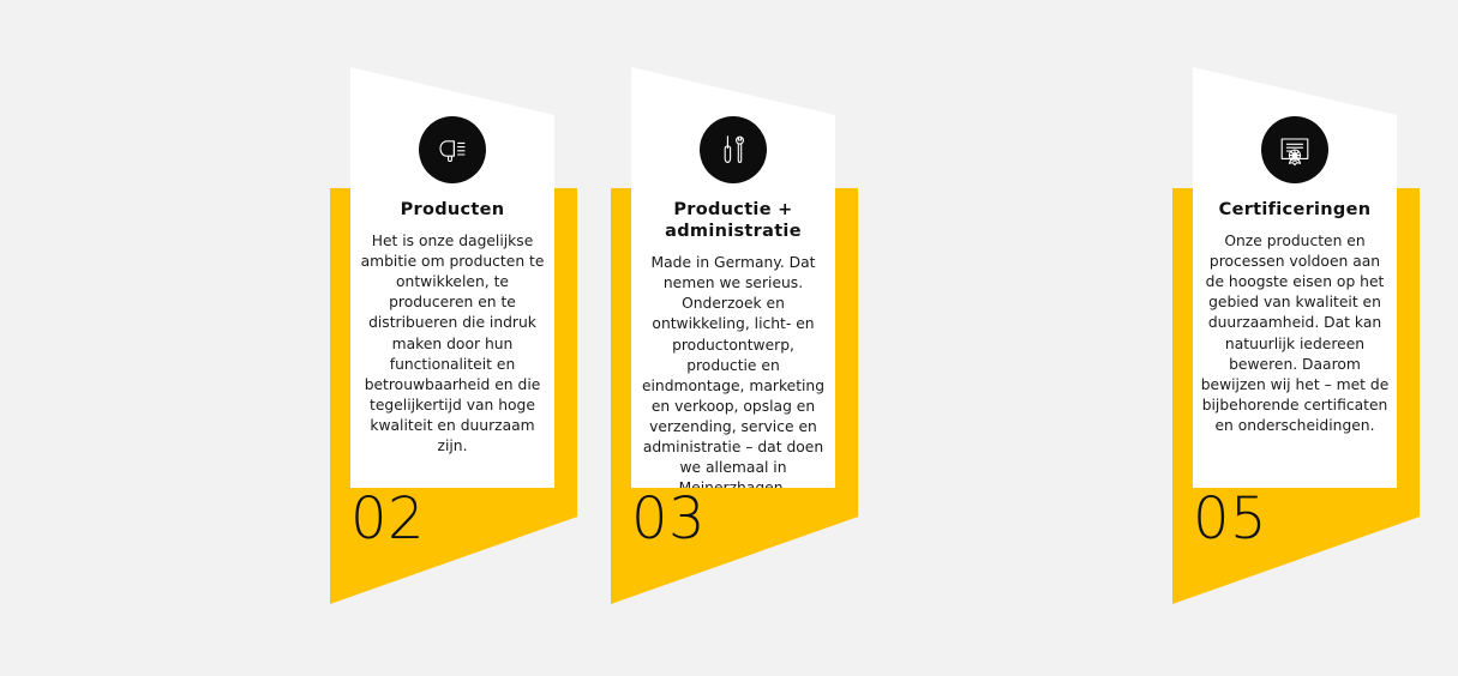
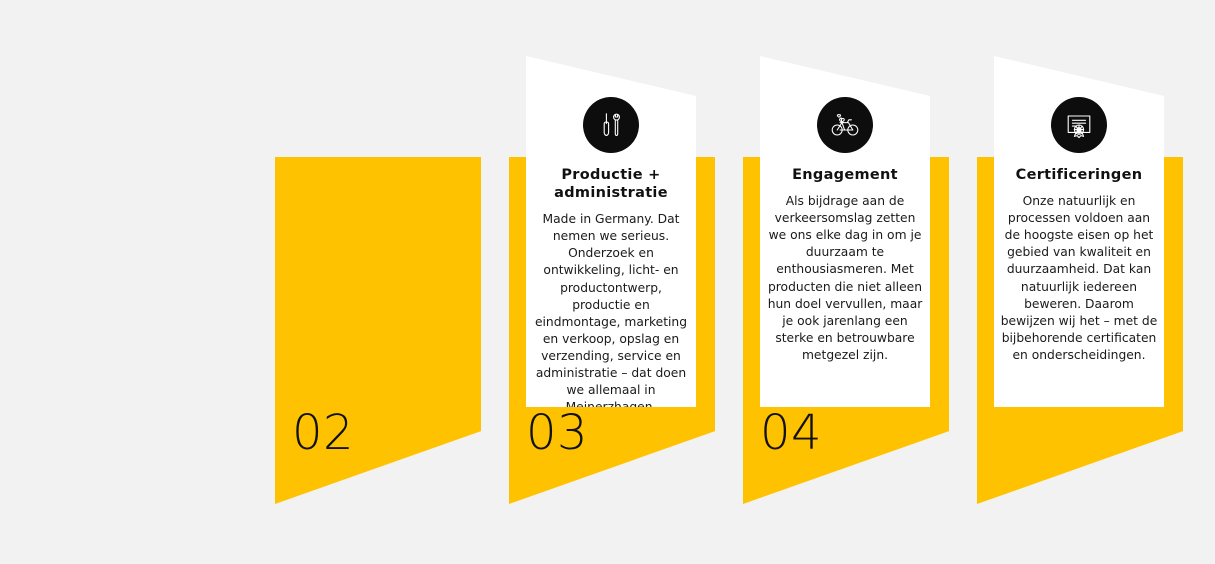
- Producten
- Het is onze dagelijkse ambitie om producten te ontwikkelen, te produceren en te distribueren die indruk maken door hun functionaliteit en betrouwbaarheid en die tegelijkertijd van hoge kwaliteit en duurzaam zijn.
  02
  Productie + administratie
  Made in Germany. Dat nemen we serieus. Onderzoek en ontwikkeling, licht- en productontwerp, productie en eindmontage, marketing en verkoop, opslag en verzending, service en administratie – dat doen we allemaal in
  03
+ Engagement
+ Als bijdrage aan de verkeersomslag zetten we ons elke dag in om je duurzaam te enthousiasmeren. Met producten die niet alleen hun doel vervullen, maar je ook jarenlang een sterke en betrouwbare metgezel zijn.
+ 04
  Certificeringen
- Onze producten en processen voldoen aan de hoogste eisen op het gebied van kwaliteit en duurzaamheid. Dat kan natuurlijk iedereen beweren. Daarom bewijzen wij het – met de bijbehorende certificaten en onderscheidingen.
+ Onze natuurlijk en processen voldoen aan de hoogste eisen op het gebied van kwaliteit en duurzaamheid. Dat kan natuurlijk iedereen beweren. Daarom bewijzen wij het – met de bijbehorende certificaten en onderscheidingen.
- 05
